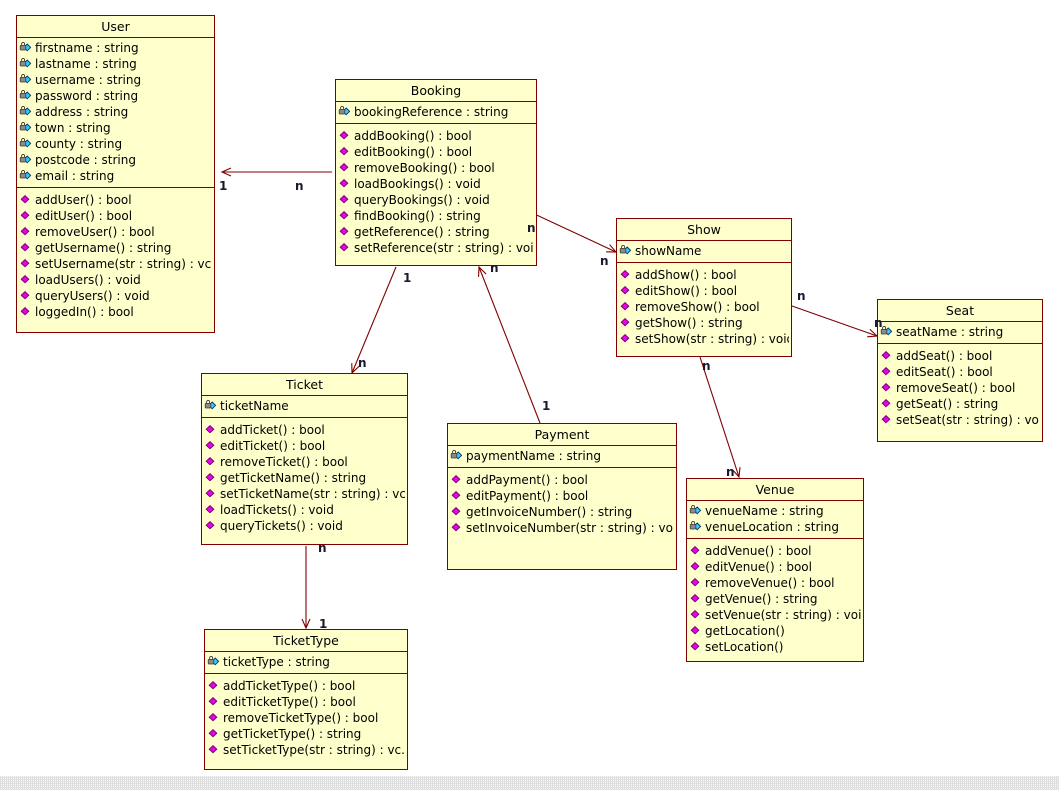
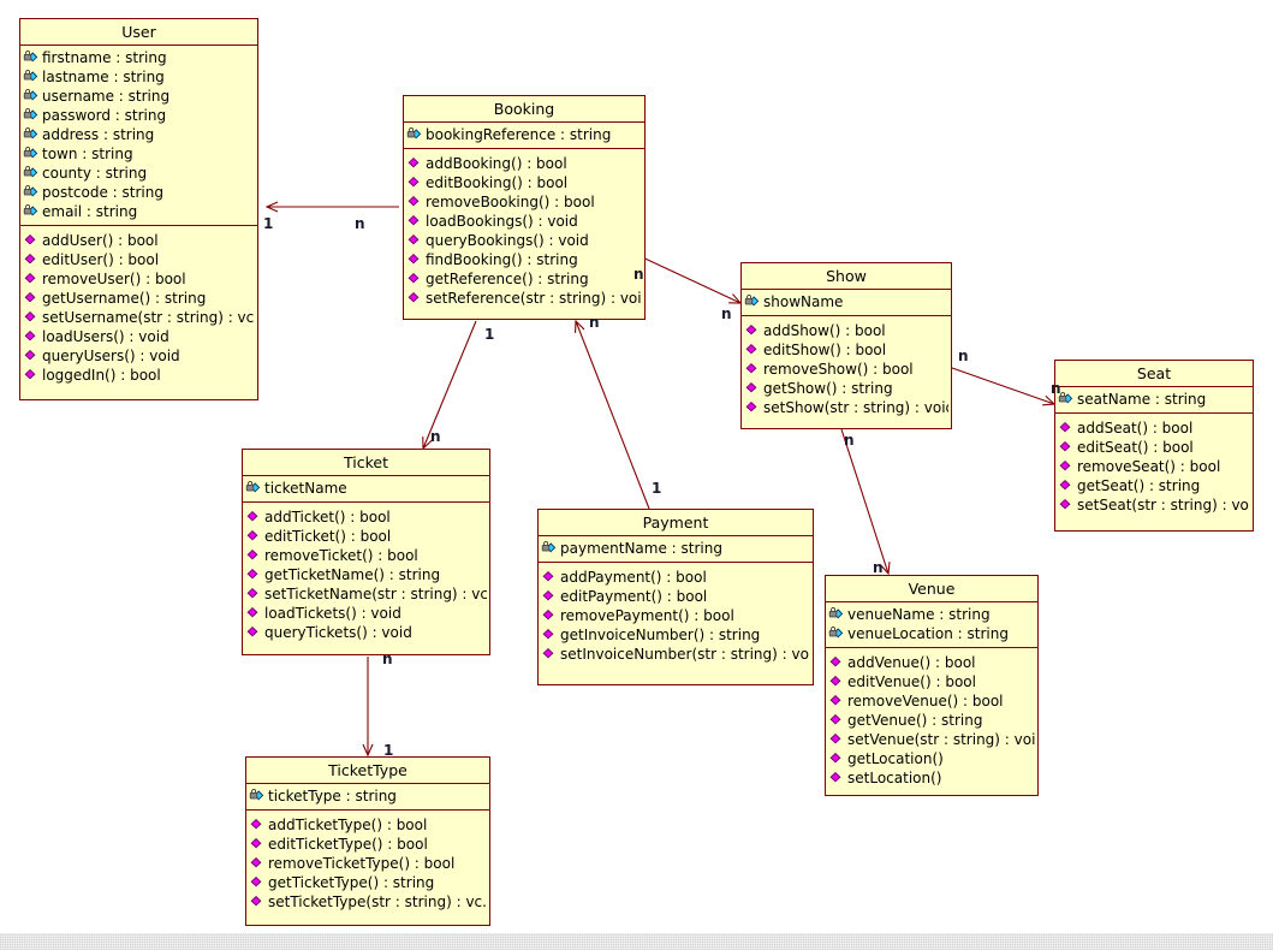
  User
  firstname : string
  lastname : string
  username : string
  password : string
  address : string
  town : string
  county : string
  postcode : string
  email : string
  addUser() : bool
  editUser() : bool
  removeUser() : bool
  getUsername() : string
  setUsername(str : string) : vc
  loadUsers() : void
  queryUsers() : void
  loggedIn() : bool
  Booking
  bookingReference : string
  addBooking() : bool
  editBooking() : bool
  removeBooking() : bool
  loadBookings() : void
  queryBookings() : void
  findBooking() : string
  getReference() : string
  setReference(str : string) : voi
  Show
  showName
  addShow() : bool
  editShow() : bool
  removeShow() : bool
  getShow() : string
  setShow(str : string) : voi
  Seat
  seatName : string
  addSeat() : bool
  editSeat() : bool
  removeSeat() : bool
  getSeat() : string
  setSeat(str : string) : vo
  Ticket
  ticketName
  addTicket() : bool
  editTicket() : bool
  removeTicket() : bool
  getTicketName() : string
  setTicketName(str : string) : vc
  loadTickets() : void
  queryTickets() : void
  Payment
  paymentName : string
  addPayment() : bool
  editPayment() : bool
+ removePayment() : bool
  getInvoiceNumber() : string
  setInvoiceNumber(str : string) : vo
  Venue
  venueName : string
  venueLocation : string
  addVenue() : bool
  editVenue() : bool
  removeVenue() : bool
  getVenue() : string
  setVenue(str : string) : voi
  getLocation()
  setLocation()
  TicketType
  ticketType : string
  addTicketType() : bool
  editTicketType() : bool
  removeTicketType() : bool
  getTicketType() : string
  setTicketType(str : string) : vc.
  1
  n
  n
  n
  n
  n
  1
  n
  n
  n
  1
  n
  n
  1
